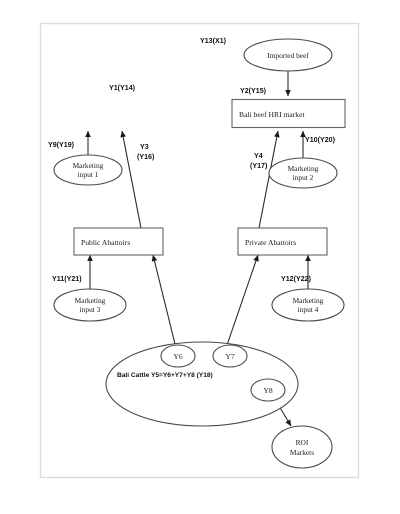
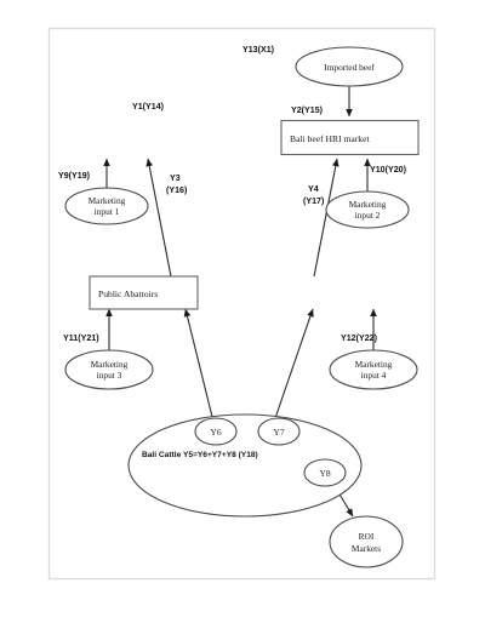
  Imported beef
  Bali beef HRI market
  Marketing
  input 1
  Marketing
  input 2
  Public Abattoirs
- Private Abattoirs
  Marketing
  input 3
  Marketing
  input 4
  Y6
  Y7
  Y8
  ROI
  Markets
  Y13(X1)
  Y1(Y14)
  Y2(Y15)
  Y9(Y19)
  Y3
  (Y16)
  Y4
  (Y17)
  Y10(Y20)
  Y11(Y21)
  Y12(Y22)
